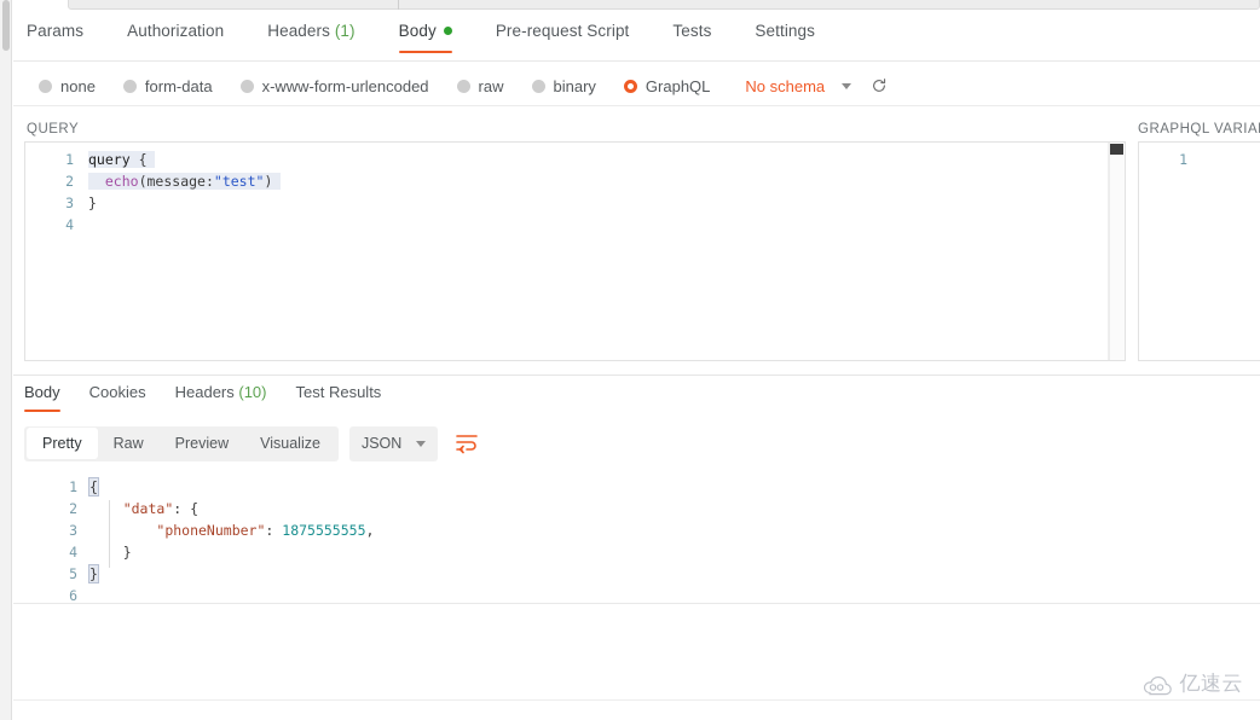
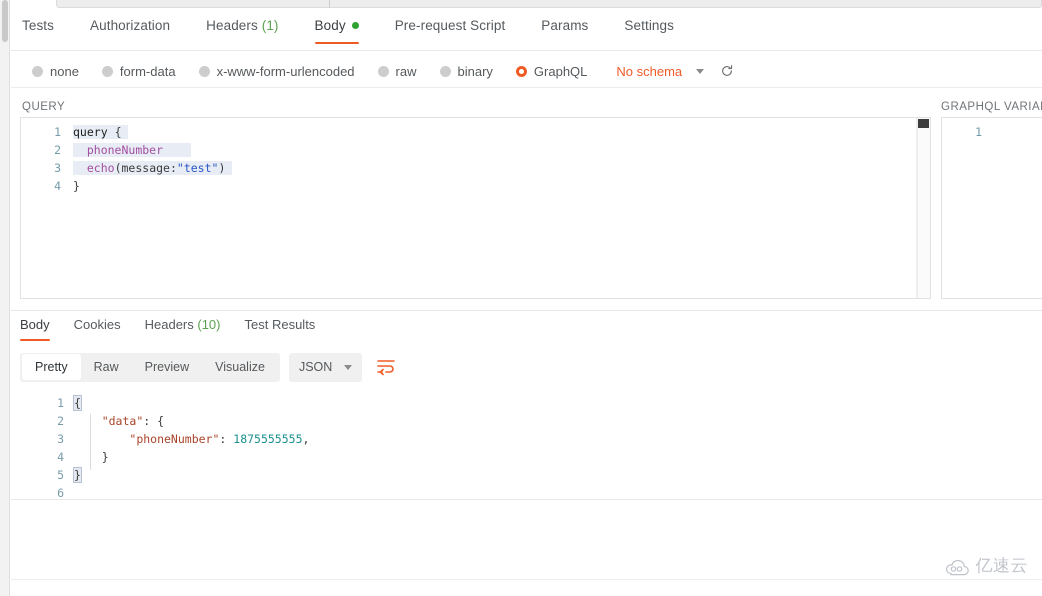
- Params
+ Tests
  Authorization
  Headers (1)
  Body
  Pre-request Script
- Tests
+ Params
  Settings
  none
  form-data
  x-www-form-urlencoded
  raw
  binary
  GraphQL
  No schema
  QUERY
  1
  2
  3
  4
  query {
+ phoneNumber
  echo(message:"test")
  }
  GRAPHQL VARIA
  1
  Body
  Cookies
  Headers (10)
  Test Results
  Pretty
  Raw
  Preview
  Visualize
  JSON
  1
  2
  3
  4
  5
  6
  {
  "data": {
  "phoneNumber": 1875555555,
  }
  }
  亿速云
